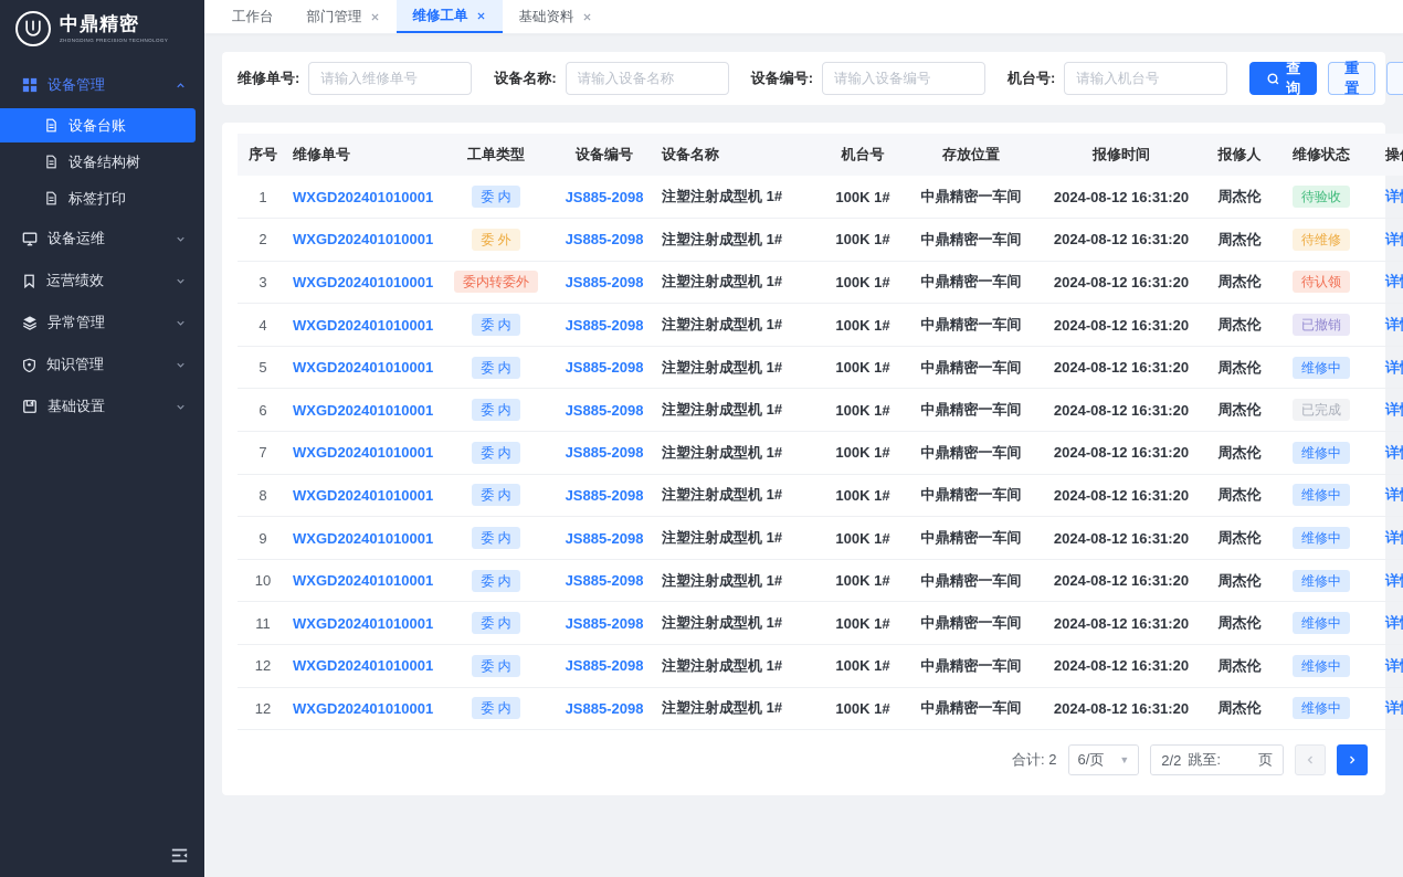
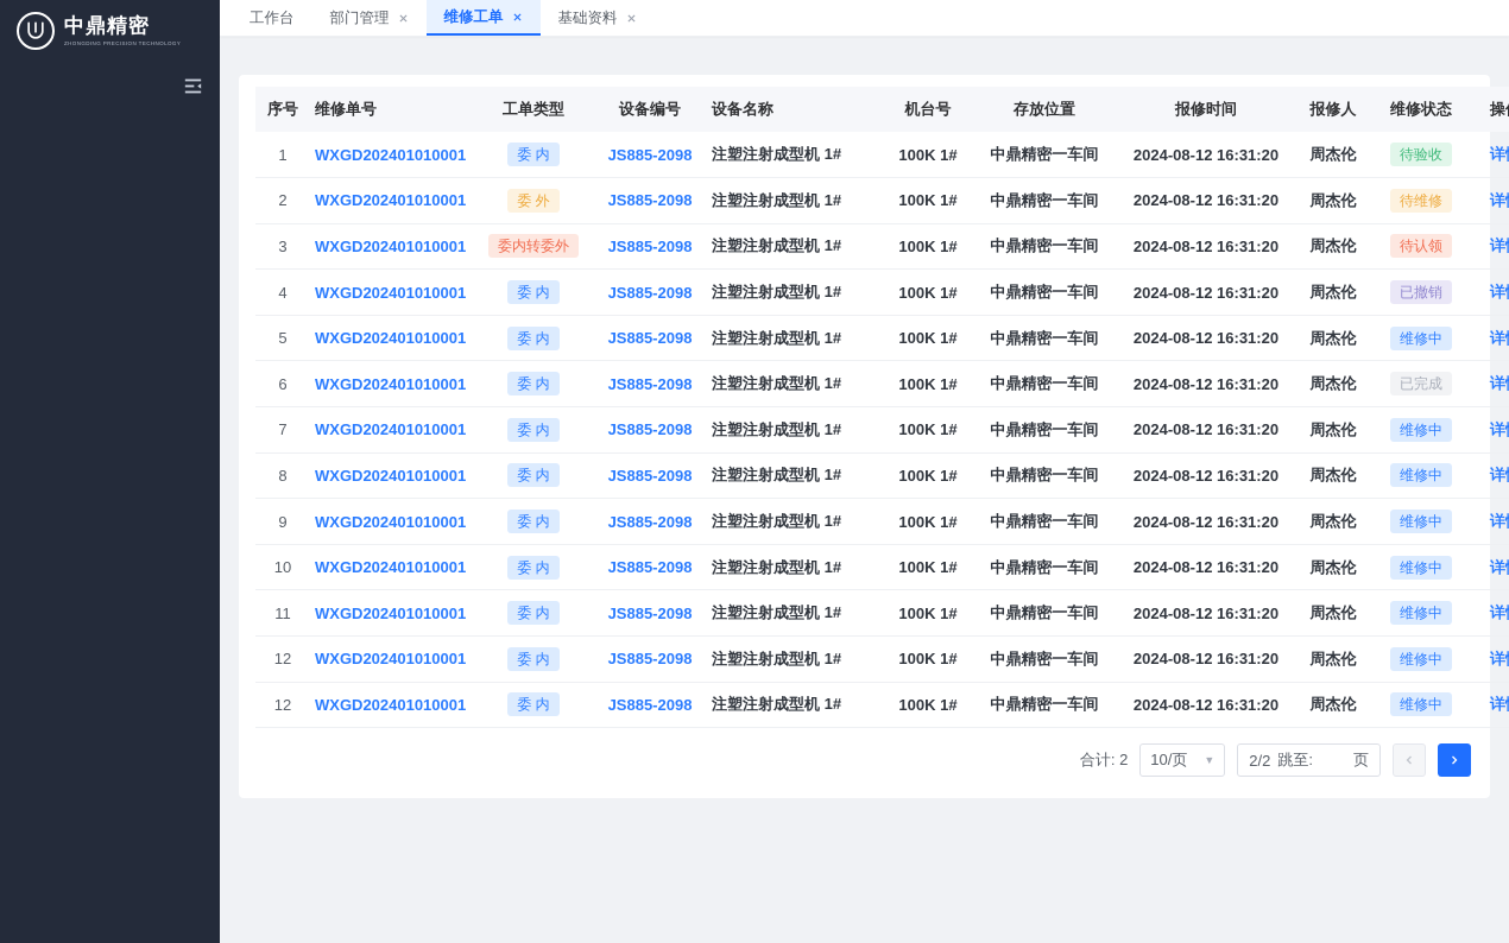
  中鼎精密
- 设备管理
- 设备台账
- 设备结构树
- 标签打印
- 设备运维
- 运营绩效
- 异常管理
- 知识管理
- 基础设置
  工作台
  部门管理
  维修工单
  基础资料
- 维修单号:
- 请输入维修单号
- 设备名称:
- 请输入设备名称
- 设备编号:
- 请输入设备编号
- 机台号:
- 请输入机台号
- 查询
- 重置
  序号	维修单号	工单类型	设备编号	设备名称	机台号	存放位置	报修时间	报修人	维修状态	操
  1	WXGD202401010001	委 内	JS885-2098	注塑注射成型机 1#	100K 1#	中鼎精密一车间	2024-08-12 16:31:20	周杰伦	待验收	详
  2	WXGD202401010001	委 外	JS885-2098	注塑注射成型机 1#	100K 1#	中鼎精密一车间	2024-08-12 16:31:20	周杰伦	待维修	详
  3	WXGD202401010001	委内转委外	JS885-2098	注塑注射成型机 1#	100K 1#	中鼎精密一车间	2024-08-12 16:31:20	周杰伦	待认领	详
  4	WXGD202401010001	委 内	JS885-2098	注塑注射成型机 1#	100K 1#	中鼎精密一车间	2024-08-12 16:31:20	周杰伦	已撤销	详
  5	WXGD202401010001	委 内	JS885-2098	注塑注射成型机 1#	100K 1#	中鼎精密一车间	2024-08-12 16:31:20	周杰伦	维修中	详
  6	WXGD202401010001	委 内	JS885-2098	注塑注射成型机 1#	100K 1#	中鼎精密一车间	2024-08-12 16:31:20	周杰伦	已完成	详
  7	WXGD202401010001	委 内	JS885-2098	注塑注射成型机 1#	100K 1#	中鼎精密一车间	2024-08-12 16:31:20	周杰伦	维修中	详
  8	WXGD202401010001	委 内	JS885-2098	注塑注射成型机 1#	100K 1#	中鼎精密一车间	2024-08-12 16:31:20	周杰伦	维修中	详
  9	WXGD202401010001	委 内	JS885-2098	注塑注射成型机 1#	100K 1#	中鼎精密一车间	2024-08-12 16:31:20	周杰伦	维修中	详
  10	WXGD202401010001	委 内	JS885-2098	注塑注射成型机 1#	100K 1#	中鼎精密一车间	2024-08-12 16:31:20	周杰伦	维修中	详
  11	WXGD202401010001	委 内	JS885-2098	注塑注射成型机 1#	100K 1#	中鼎精密一车间	2024-08-12 16:31:20	周杰伦	维修中	详
  12	WXGD202401010001	委 内	JS885-2098	注塑注射成型机 1#	100K 1#	中鼎精密一车间	2024-08-12 16:31:20	周杰伦	维修中	详
  12	WXGD202401010001	委 内	JS885-2098	注塑注射成型机 1#	100K 1#	中鼎精密一车间	2024-08-12 16:31:20	周杰伦	维修中	详
  合计: 2
- 6/页
+ 10/页
  ▼
  2/2
  跳至:
  页
